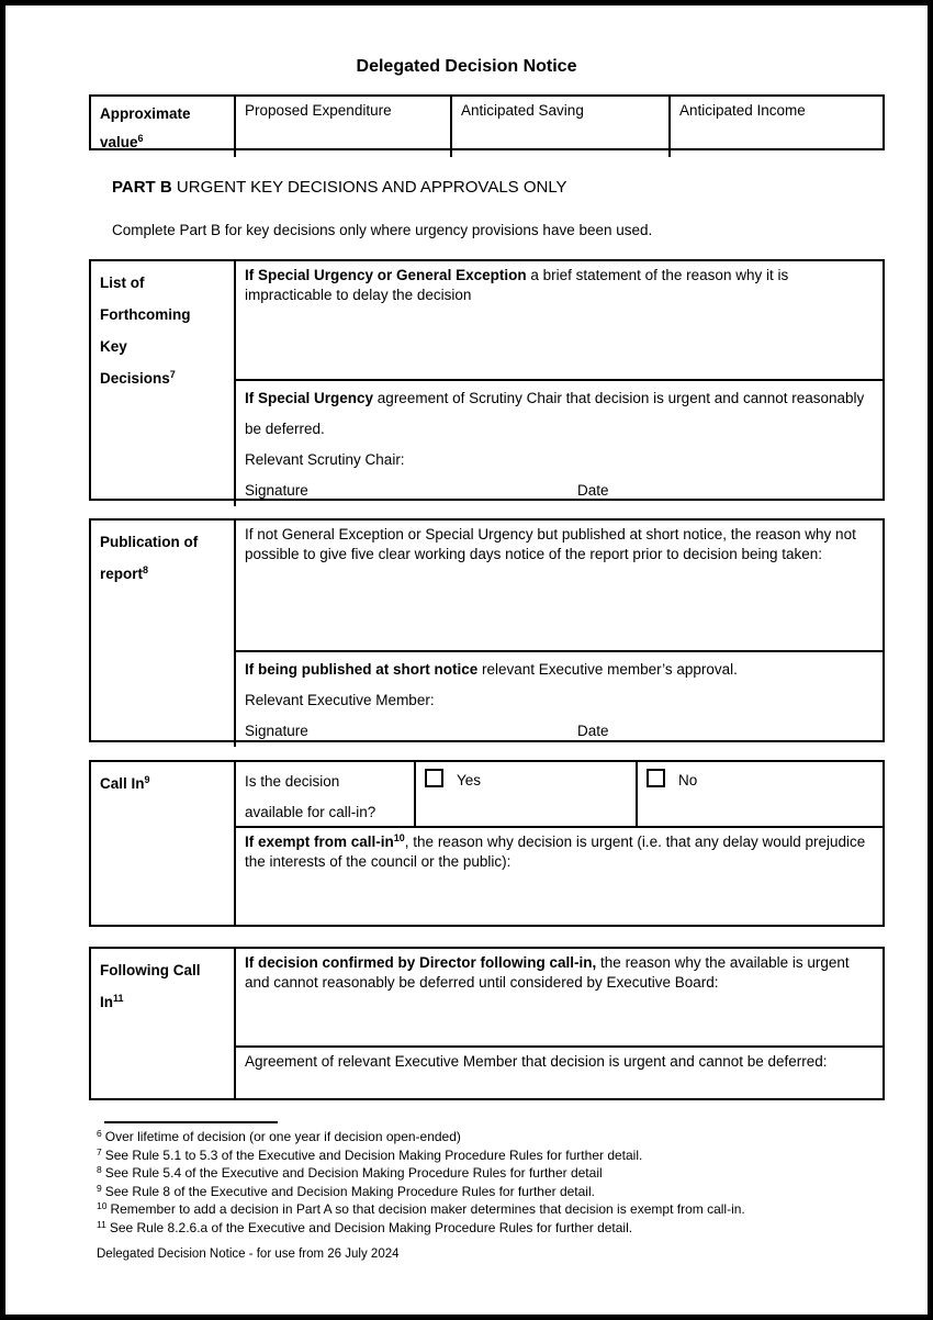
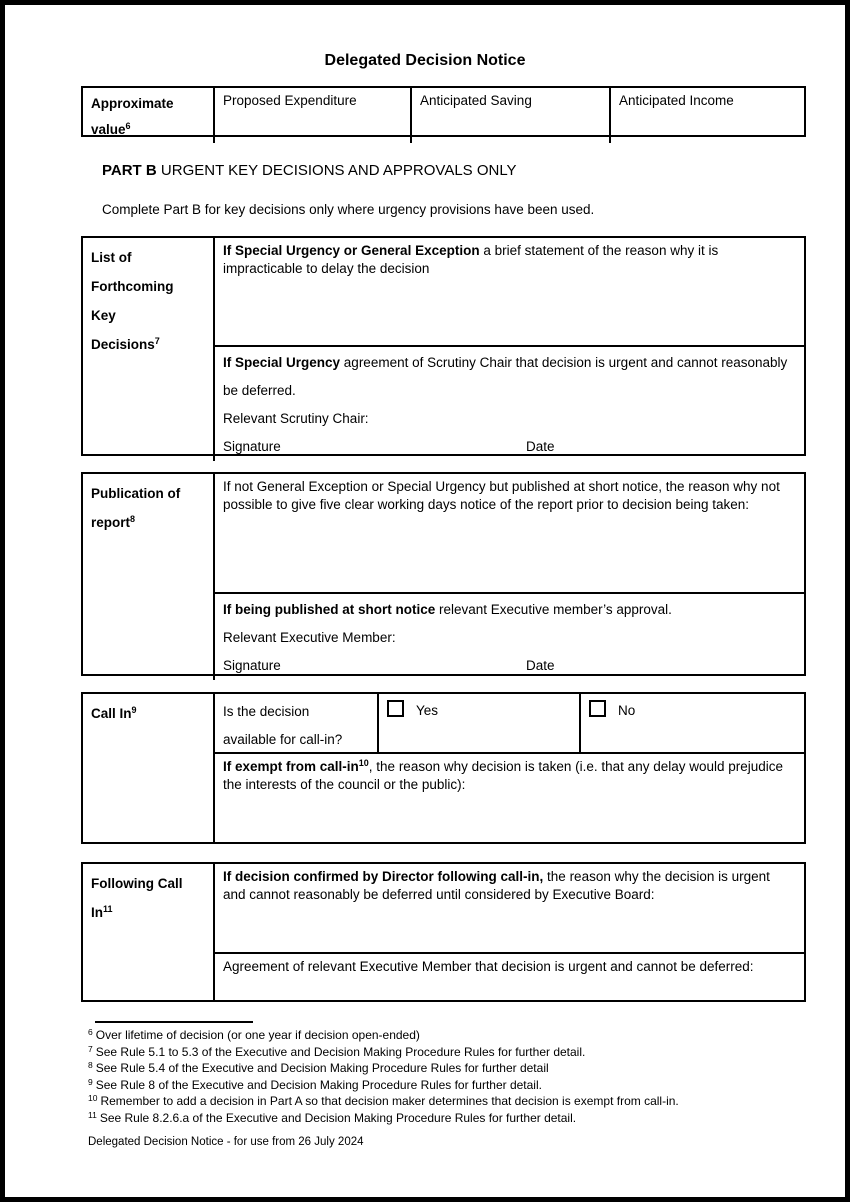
  Delegated Decision Notice
  Approximate
  value6
  Proposed Expenditure
  Anticipated Saving
  Anticipated Income
  PART B URGENT KEY DECISIONS AND APPROVALS ONLY
  Complete Part B for key decisions only where urgency provisions have been used.
  List of
  Forthcoming
  Key
  Decisions7
  If Special Urgency or General Exception a brief statement of the reason why it is impracticable to delay the decision
  If Special Urgency agreement of Scrutiny Chair that decision is urgent and cannot reasonably be deferred.
  Relevant Scrutiny Chair:
  Signature Date
  Publication of
  report8
  If not General Exception or Special Urgency but published at short notice, the reason why not possible to give five clear working days notice of the report prior to decision being taken:
  If being published at short notice relevant Executive member’s approval.
  Relevant Executive Member:
  Signature Date
  Call In9
  Is the decision available for call-in?
  Yes
  No
- If exempt from call-in10, the reason why decision is urgent (i.e. that any delay would prejudice the interests of the council or the public):
+ If exempt from call-in10, the reason why decision is taken (i.e. that any delay would prejudice the interests of the council or the public):
  Following Call
  In11
- If decision confirmed by Director following call-in, the reason why the available is urgent and cannot reasonably be deferred until considered by Executive Board:
+ If decision confirmed by Director following call-in, the reason why the decision is urgent and cannot reasonably be deferred until considered by Executive Board:
  Agreement of relevant Executive Member that decision is urgent and cannot be deferred:
  6 Over lifetime of decision (or one year if decision open-ended)
  7 See Rule 5.1 to 5.3 of the Executive and Decision Making Procedure Rules for further detail.
  8 See Rule 5.4 of the Executive and Decision Making Procedure Rules for further detail
  9 See Rule 8 of the Executive and Decision Making Procedure Rules for further detail.
  10 Remember to add a decision in Part A so that decision maker determines that decision is exempt from call-in.
  11 See Rule 8.2.6.a of the Executive and Decision Making Procedure Rules for further detail.
  Delegated Decision Notice - for use from 26 July 2024
